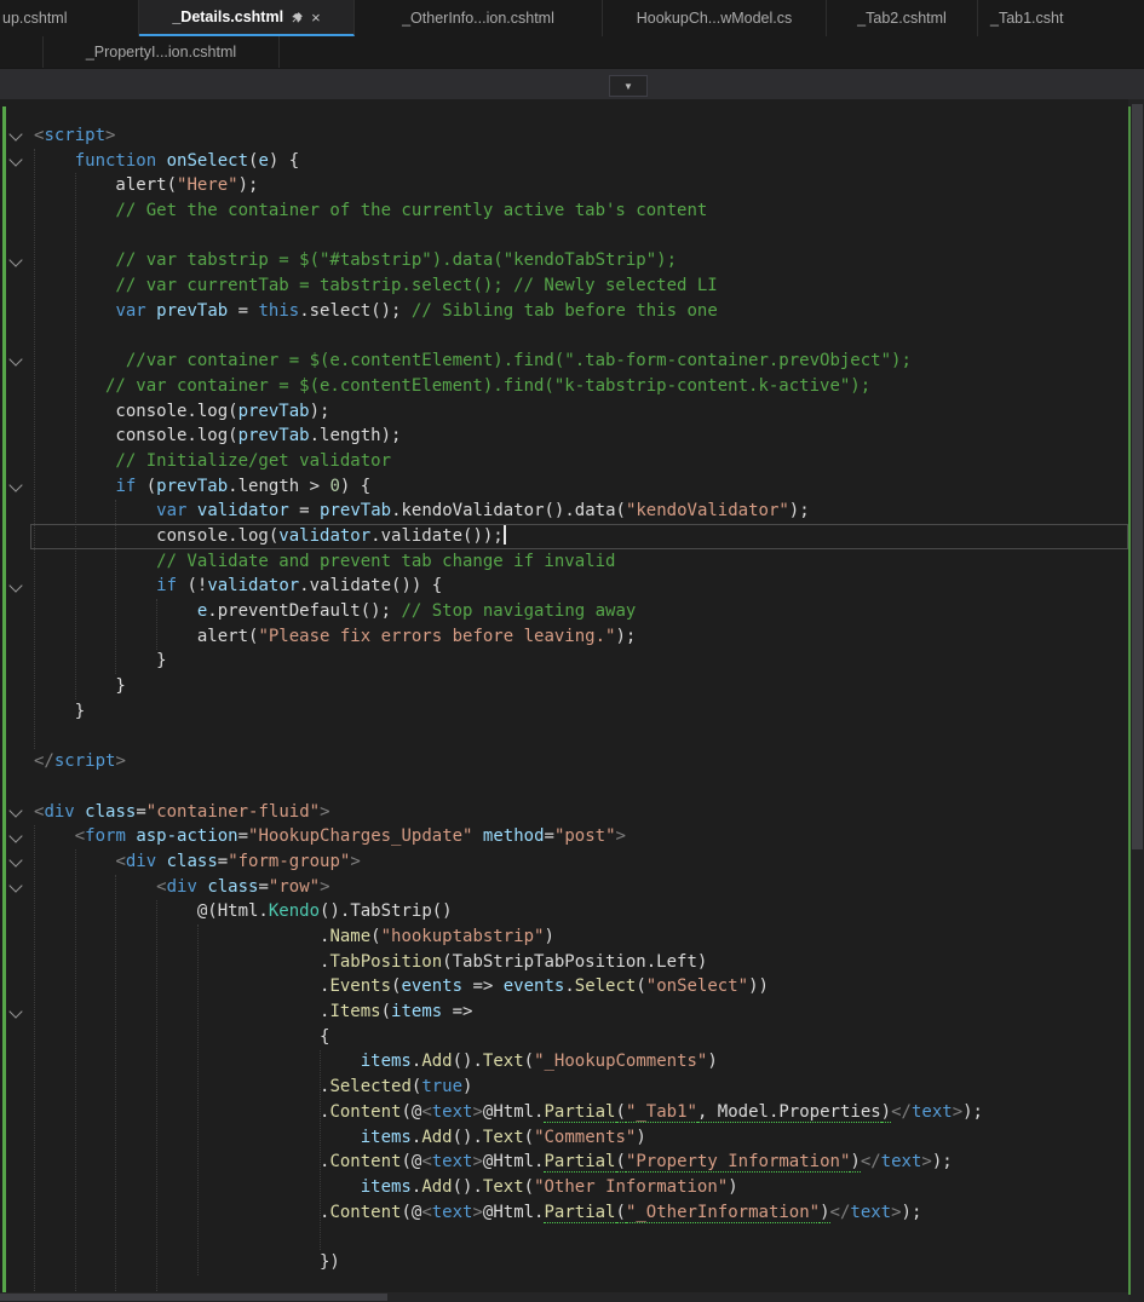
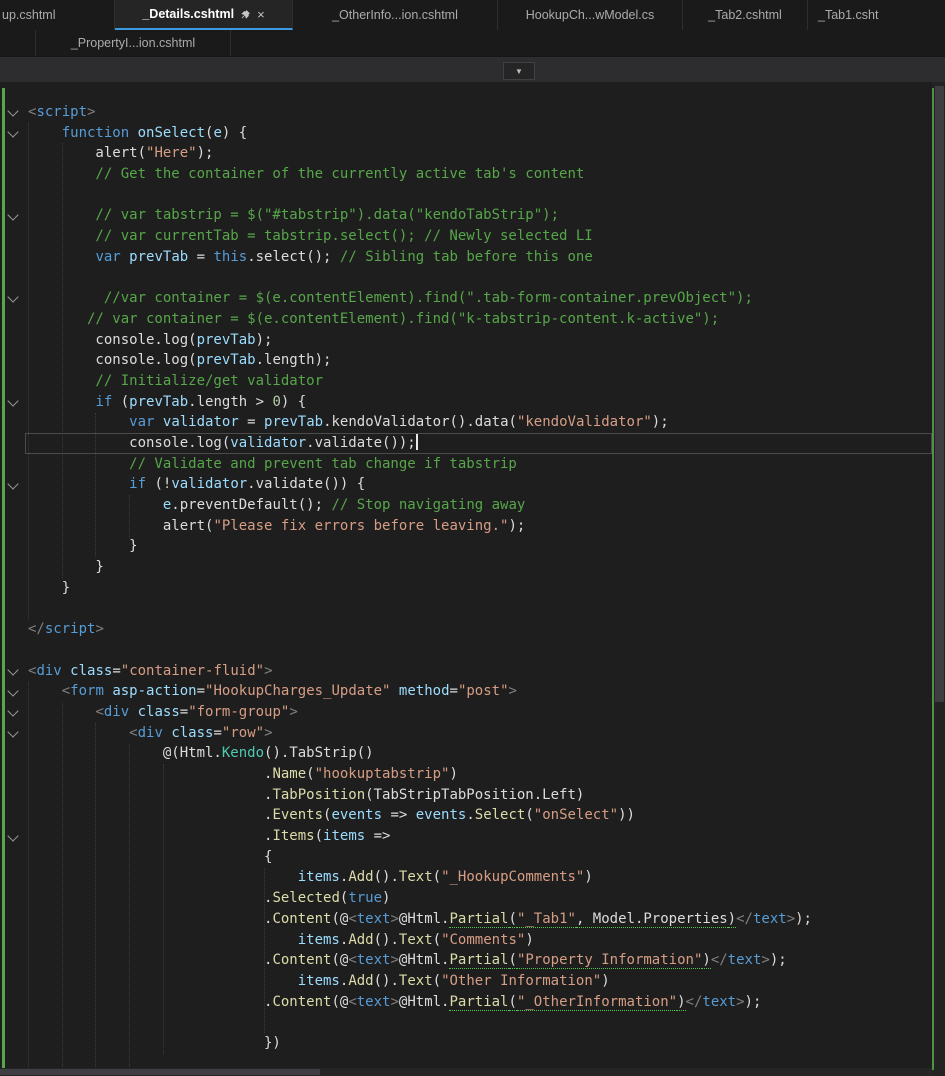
  up.cshtml
  _Details.cshtml
  ×
  _OtherInfo...ion.cshtml
  HookupCh...wModel.cs
  _Tab2.cshtml
  _Tab1.csht
  _PropertyI...ion.cshtml
  ▼
  <script>
  function onSelect(e) {
  alert("Here");
  // Get the container of the currently active tab's content
  // var tabstrip = $("#tabstrip").data("kendoTabStrip");
  // var currentTab = tabstrip.select(); // Newly selected LI
  var prevTab = this.select(); // Sibling tab before this one
  //var container = $(e.contentElement).find(".tab-form-container.prevObject");
  // var container = $(e.contentElement).find("k-tabstrip-content.k-active");
  console.log(prevTab);
  console.log(prevTab.length);
  // Initialize/get validator
  if (prevTab.length > 0) {
  var validator = prevTab.kendoValidator().data("kendoValidator");
  console.log(validator.validate());
- // Validate and prevent tab change if invalid
+ // Validate and prevent tab change if tabstrip
  if (!validator.validate()) {
  e.preventDefault(); // Stop navigating away
  alert("Please fix errors before leaving.");
  }
  }
  }
  </script>
  <div class="container-fluid">
  <form asp-action="HookupCharges_Update" method="post">
  <div class="form-group">
  <div class="row">
  @(Html.Kendo().TabStrip()
  .Name("hookuptabstrip")
  .TabPosition(TabStripTabPosition.Left)
  .Events(events => events.Select("onSelect"))
  .Items(items =>
  {
  items.Add().Text("_HookupComments")
  .Selected(true)
  .Content(@<text>@Html.Partial("_Tab1", Model.Properties)</text>);
  items.Add().Text("Comments")
  .Content(@<text>@Html.Partial("Property Information")</text>);
  items.Add().Text("Other Information")
  .Content(@<text>@Html.Partial("_OtherInformation")</text>);
  })
